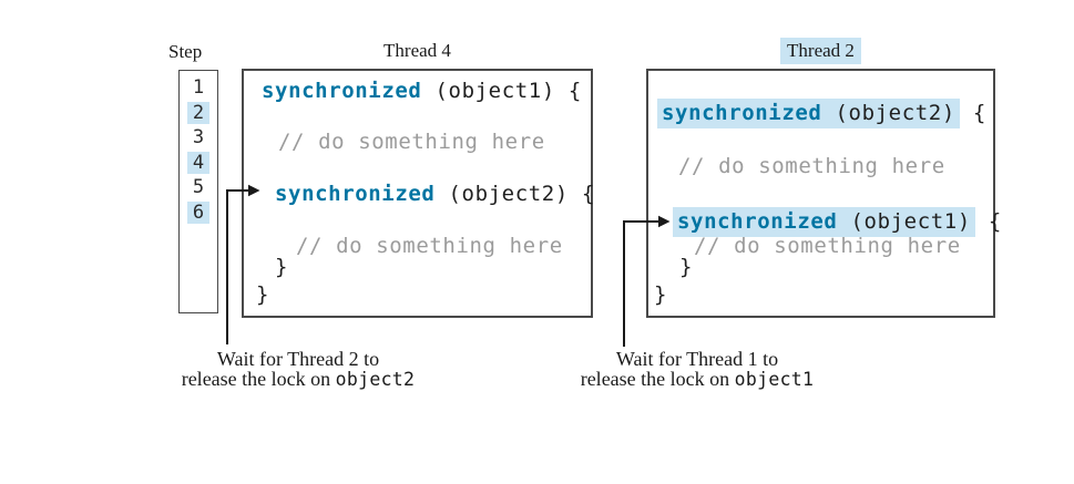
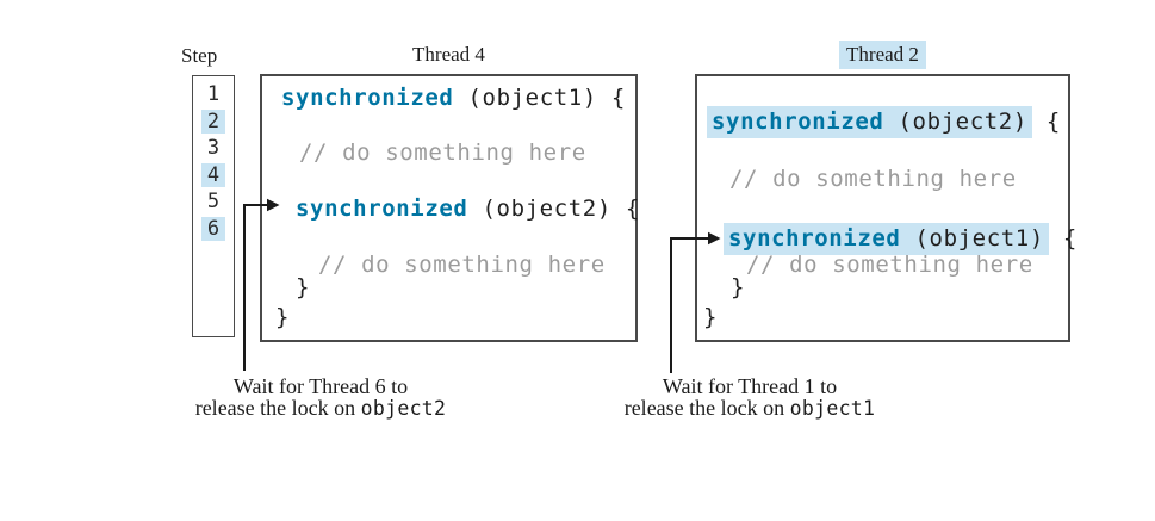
  Step
  1
  2
  3
  4
  5
  6
  Thread 4
  Thread 2
  synchronized (object1) {
  // do something here
  synchronized (object2) {
  // do something here
  }
  }
  synchronized (object2) {
  // do something here
  synchronized (object1) {
  // do something here
  }
  }
- Wait for Thread 2 to
+ Wait for Thread 6 to
  release the lock on object2
  Wait for Thread 1 to
  release the lock on object1
